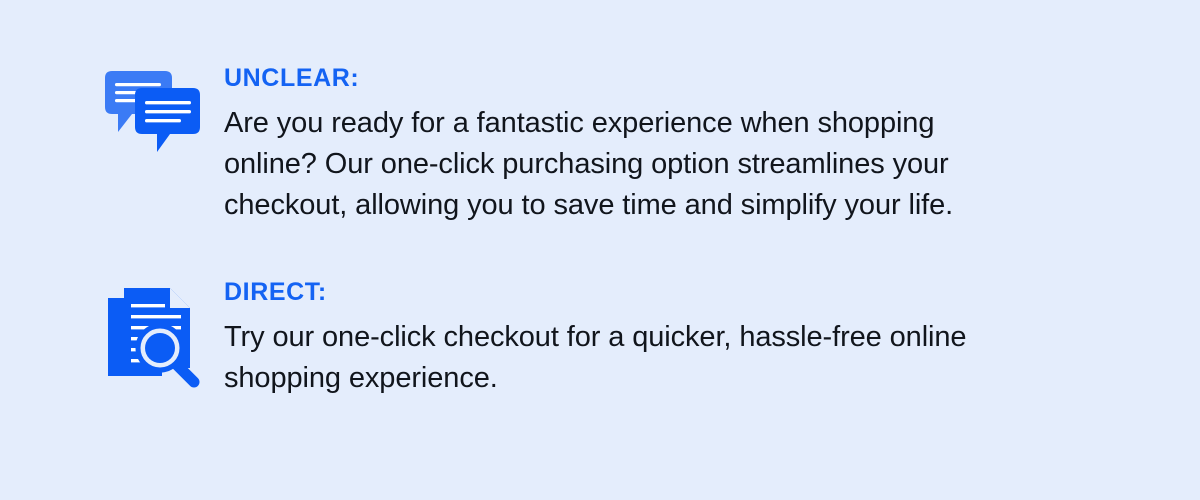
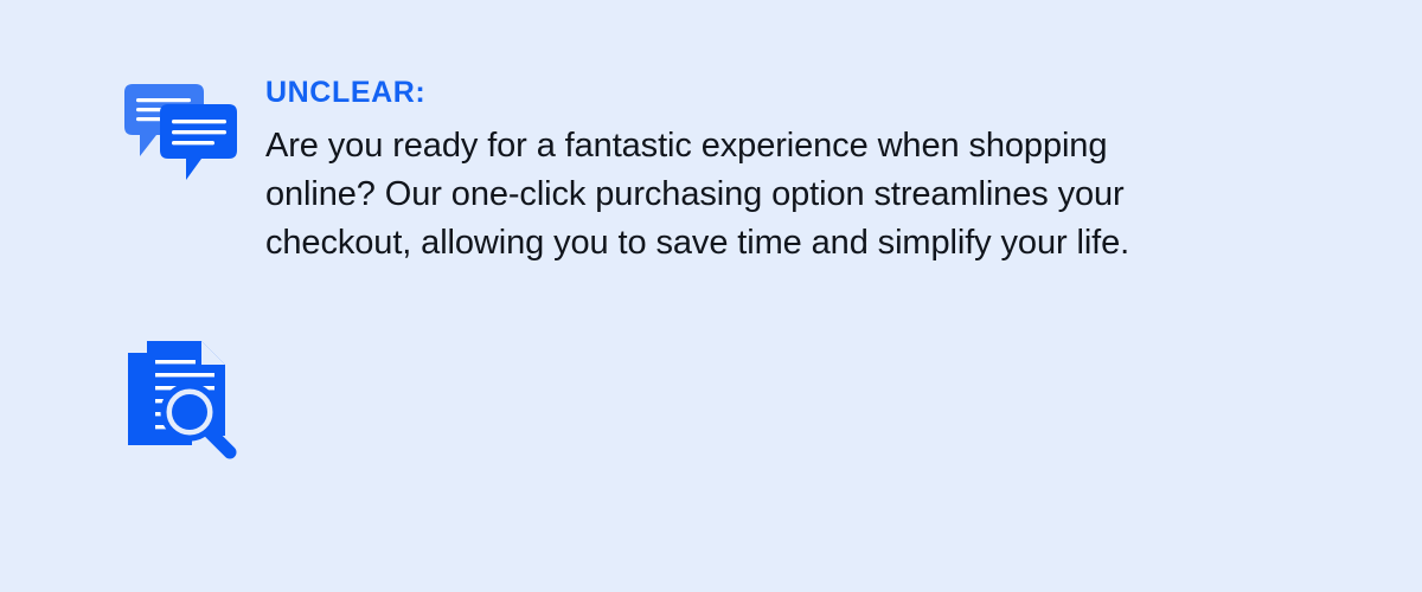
  UNCLEAR:
  Are you ready for a fantastic experience when shopping
  online? Our one-click purchasing option streamlines your
  checkout, allowing you to save time and simplify your life.
- DIRECT:
- Try our one-click checkout for a quicker, hassle-free online
- shopping experience.
